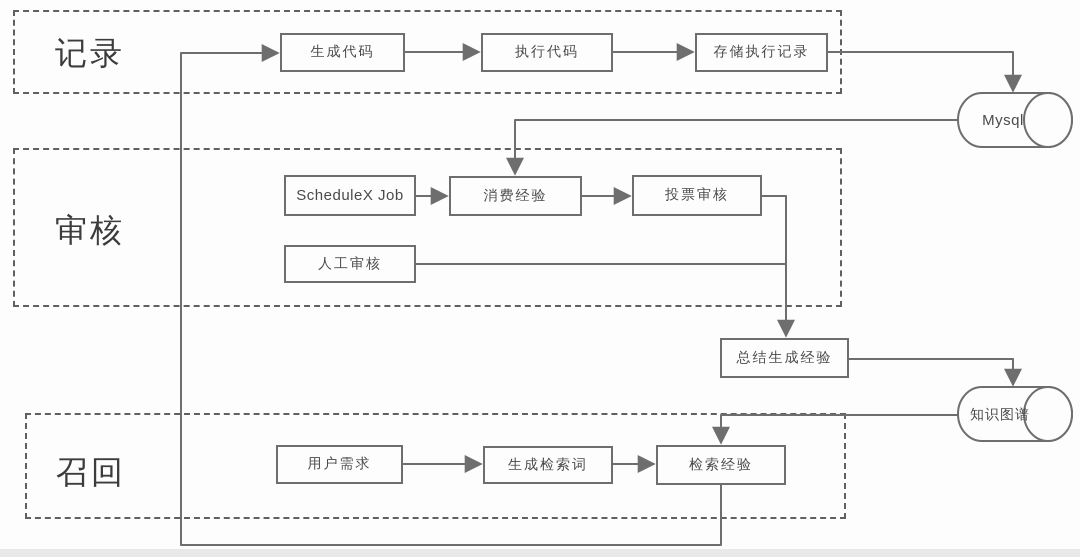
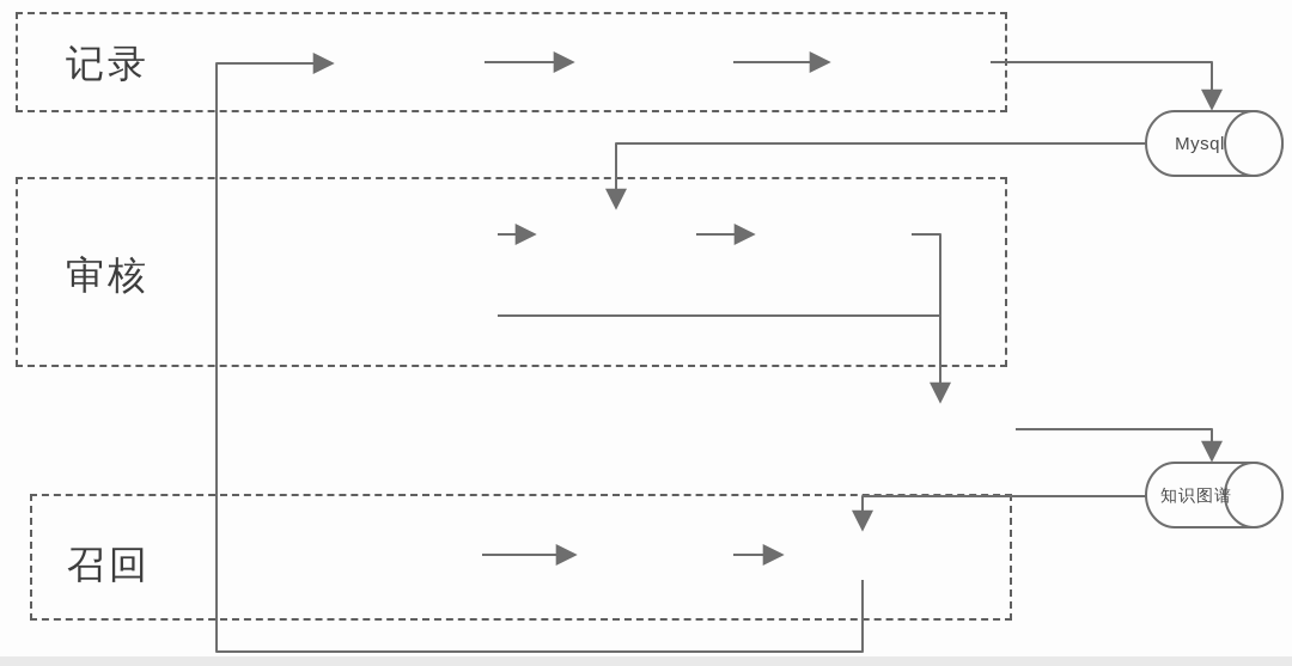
  记录
  审核
  召回
- 生成代码
- 执行代码
- 存储执行记录
- ScheduleX Job
- 消费经验
- 投票审核
- 人工审核
- 总结生成经验
- 用户需求
- 生成检索词
- 检索经验
  Mysql
  知识图谱
